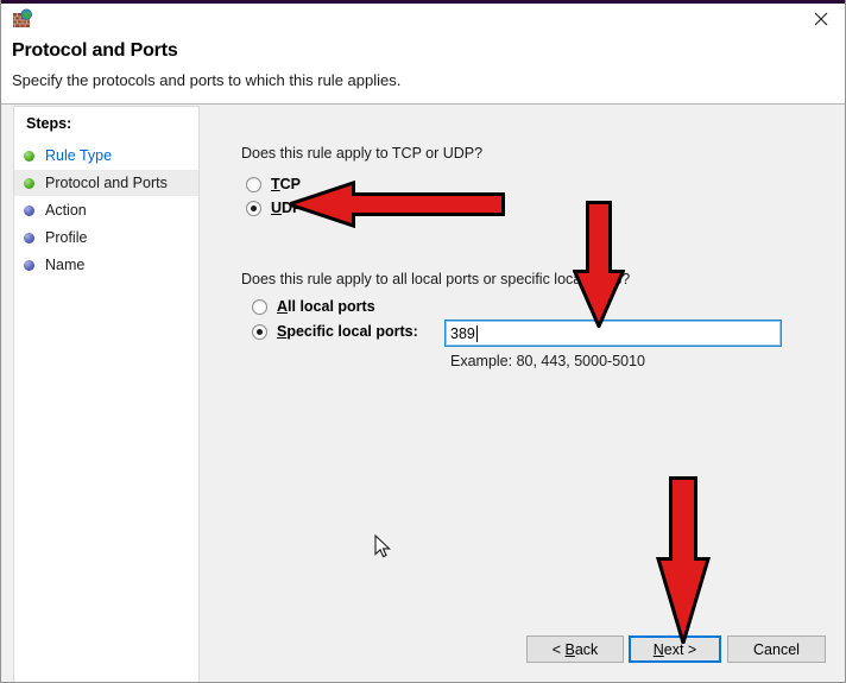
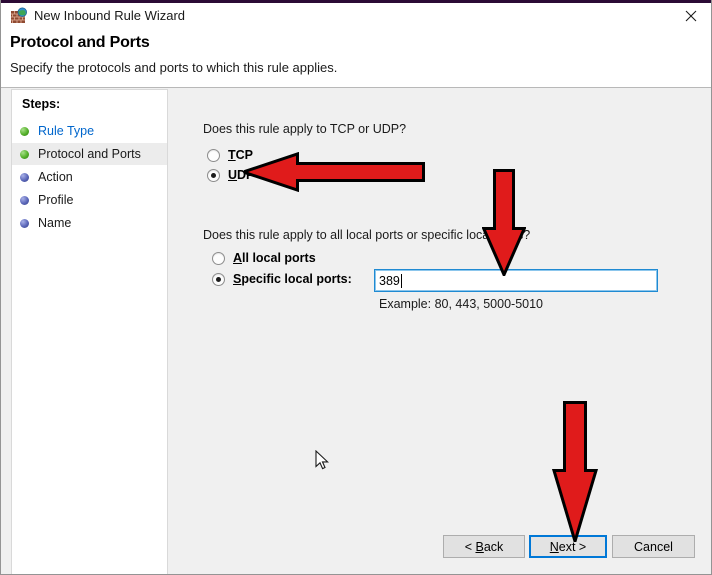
+ New Inbound Rule Wizard
  Protocol and Ports
  Specify the protocols and ports to which this rule applies.
  Steps:
  Rule Type
  Protocol and Ports
  Action
  Profile
  Name
  Does this rule apply to TCP or UDP?
  TCP
  Does this rule apply to all local ports or specific loc?
  All local ports
  Specific local ports:
  389
  Example: 80, 443, 5000-5010
  <
  B
  ack
  N
  ext >
  Cancel
